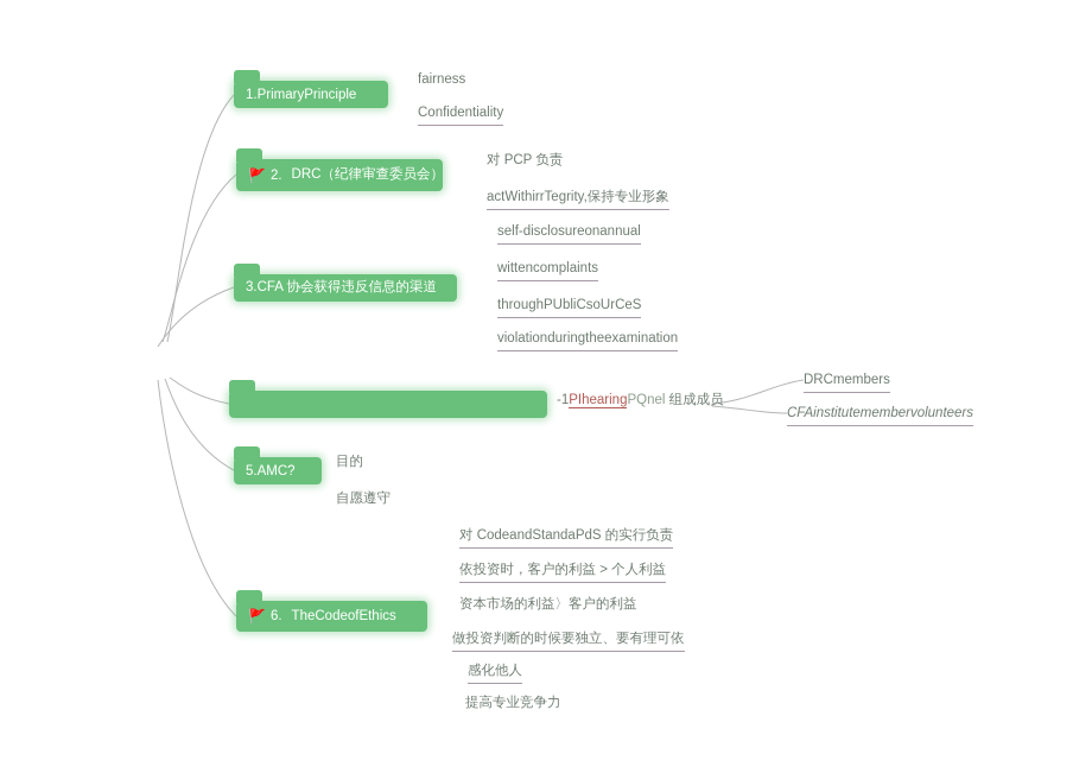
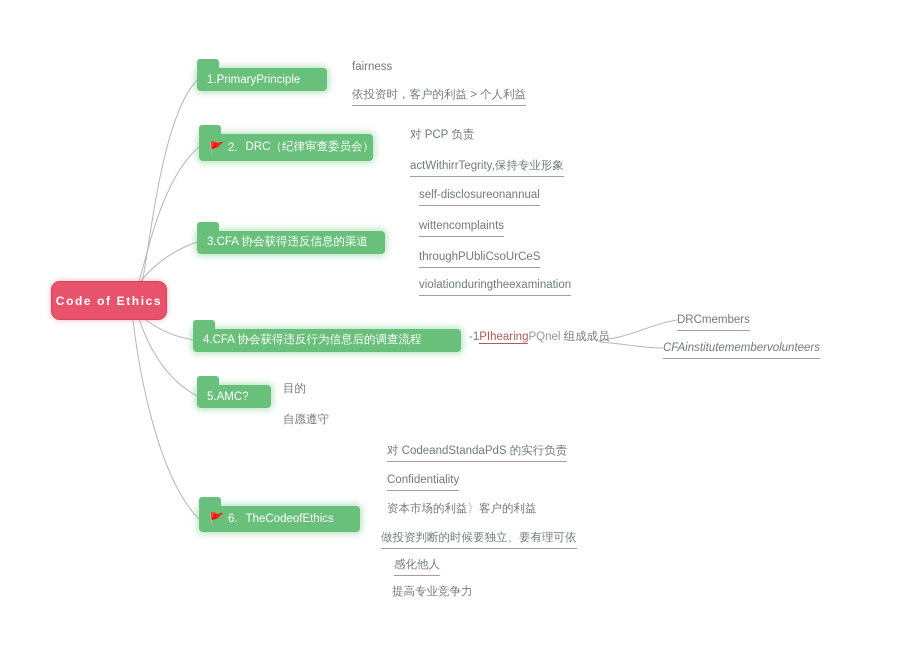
+ Code of Ethics
  1.PrimaryPrinciple
  🚩
  2.
  DRC（纪律审查委员会）
  3.CFA 协会获得违反信息的渠道
+ 4.CFA 协会获得违反行为信息后的调查流程
  5.AMC?
  🚩
  6.
  TheCodeofEthics
  fairness
- Confidentiality
+ 依投资时，客户的利益 > 个人利益
  对 PCP 负责
  actWithirrTegrity,保持专业形象
  self-disclosureonannual
  wittencomplaints
  throughPUbliCsoUrCeS
  violationduringtheexamination
  -1PIhearingPQnel 组成成员
  DRCmembers
  CFAinstitutemembervolunteers
  目的
  自愿遵守
  对 CodeandStandaPdS 的实行负责
- 依投资时，客户的利益 > 个人利益
+ Confidentiality
  资本市场的利益〉客户的利益
  做投资判断的时候要独立、要有理可依
  感化他人
  提高专业竞争力
